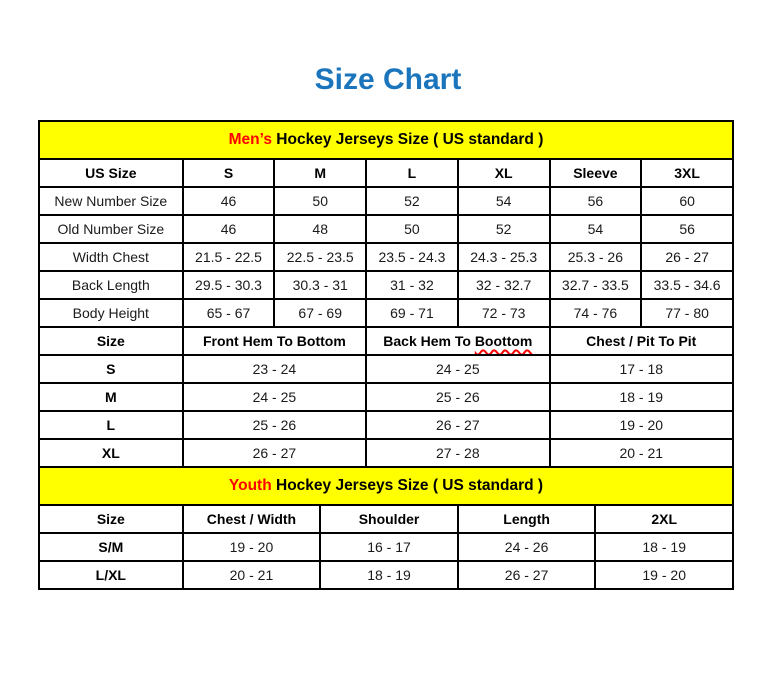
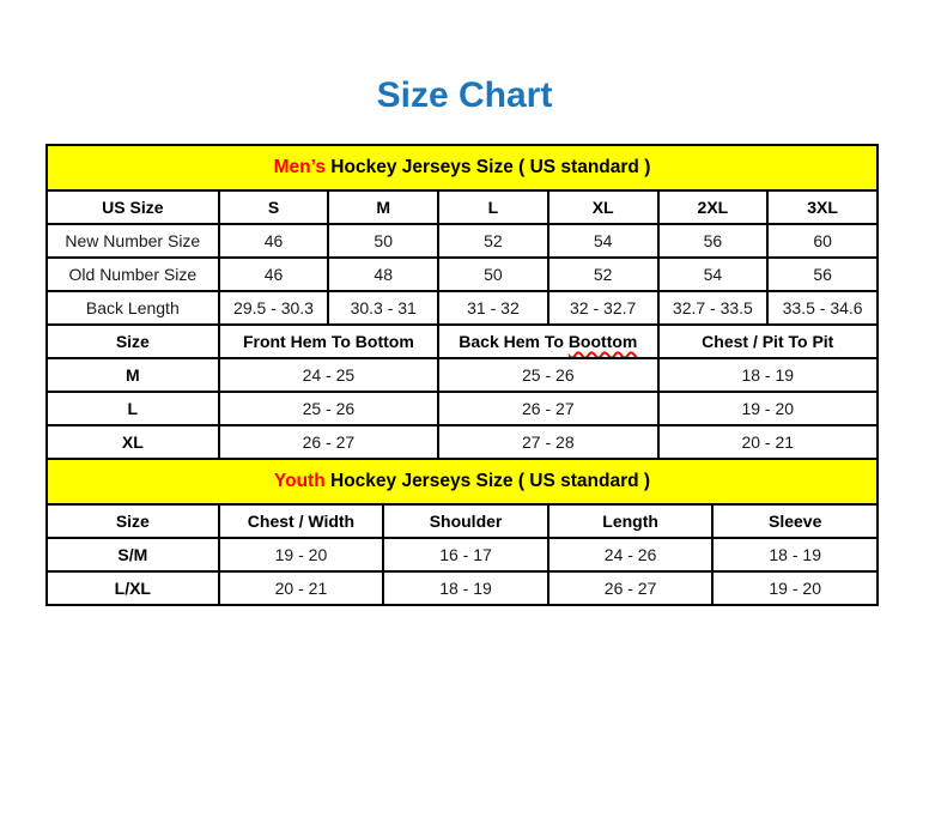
  Size Chart
  Men’s Hockey Jerseys Size ( US standard )
- US Size	S	M	L	XL	Sleeve	3XL
+ US Size	S	M	L	XL	2XL	3XL
  New Number Size	46	50	52	54	56	60
  Old Number Size	46	48	50	52	54	56
- Width Chest	21.5 - 22.5	22.5 - 23.5	23.5 - 24.3	24.3 - 25.3	25.3 - 26	26 - 27
  Back Length	29.5 - 30.3	30.3 - 31	31 - 32	32 - 32.7	32.7 - 33.5	33.5 - 34.6
- Body Height	65 - 67	67 - 69	69 - 71	72 - 73	74 - 76	77 - 80
  Size	Front Hem To Bottom	Back Hem To Boottom	Chest / Pit To Pit
- S	23 - 24	24 - 25	17 - 18
  M	24 - 25	25 - 26	18 - 19
  L	25 - 26	26 - 27	19 - 20
  XL	26 - 27	27 - 28	20 - 21
  Youth Hockey Jerseys Size ( US standard )
- Size	Chest / Width	Shoulder	Length	2XL
+ Size	Chest / Width	Shoulder	Length	Sleeve
  S/M	19 - 20	16 - 17	24 - 26	18 - 19
  L/XL	20 - 21	18 - 19	26 - 27	19 - 20
